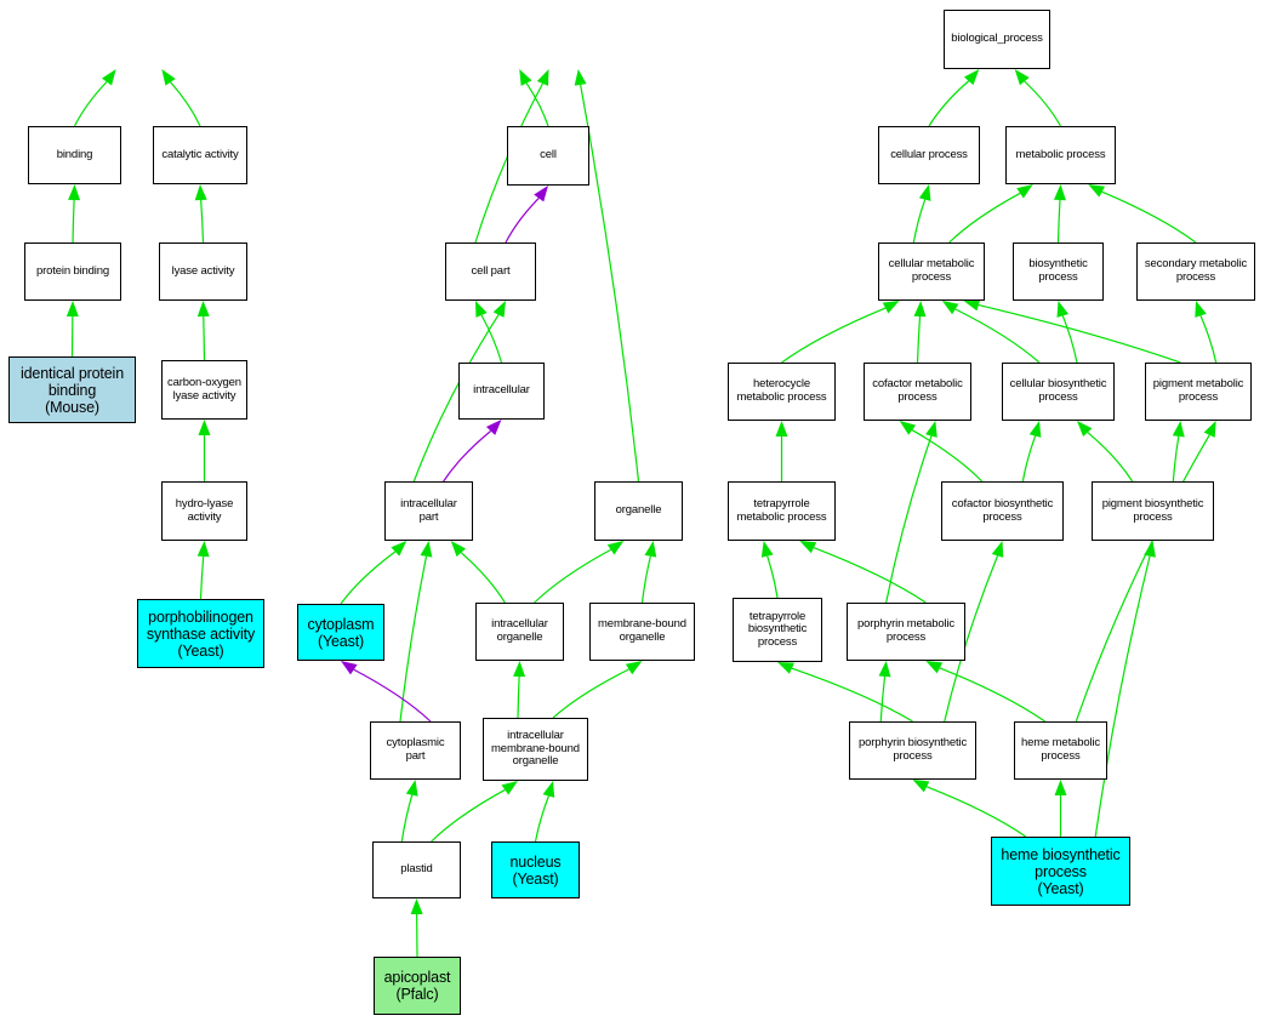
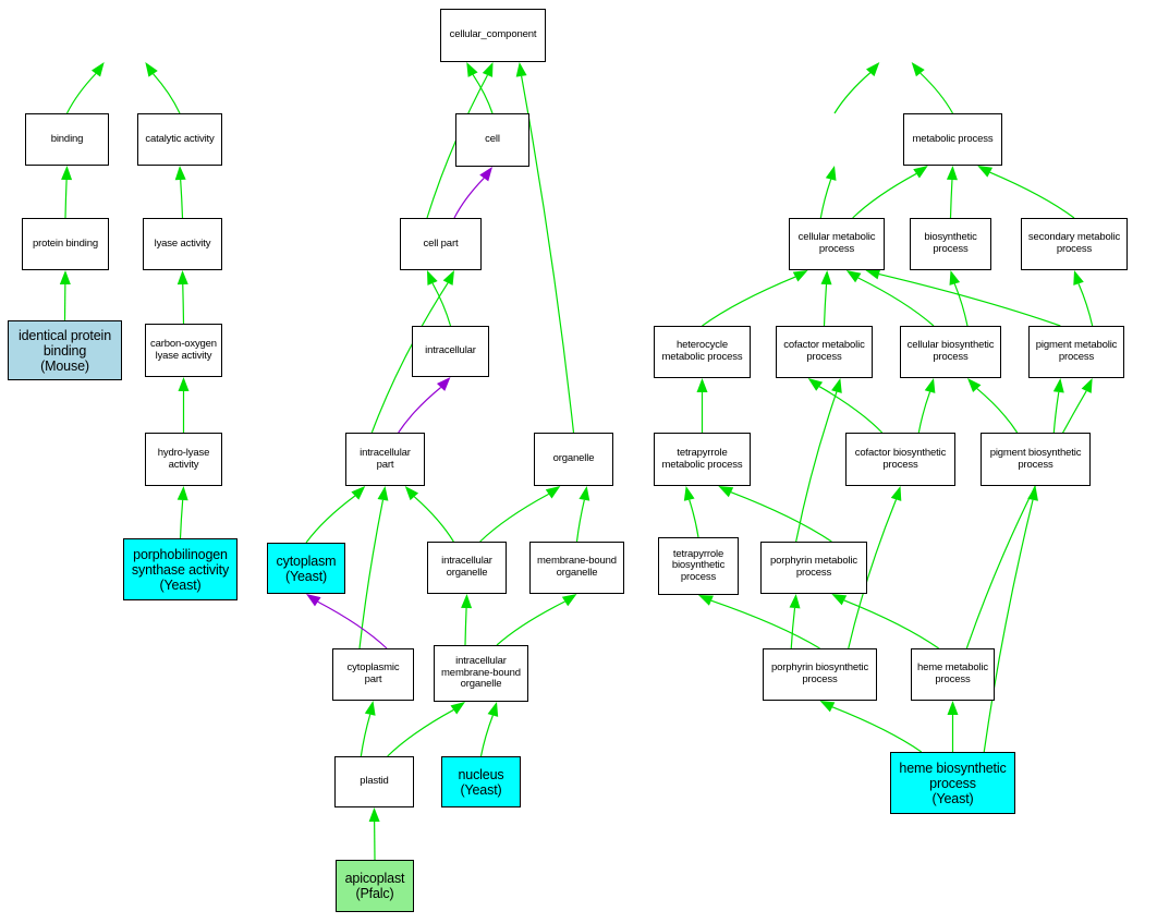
  binding
  catalytic activity
  protein binding
  lyase activity
  identical protein
  binding
  (Mouse)
  carbon-oxygen
  lyase activity
  hydro-lyase
  activity
  porphobilinogen
  synthase activity
  (Yeast)
+ cellular_component
  cell
  cell part
  intracellular
  intracellular
  part
  organelle
  cytoplasm
  (Yeast)
  intracellular
  organelle
  membrane-bound
  organelle
  cytoplasmic
  part
  intracellular
  membrane-bound
  organelle
  plastid
  nucleus
  (Yeast)
  apicoplast
  (Pfalc)
- biological_process
- cellular process
  metabolic process
  cellular metabolic
  process
  biosynthetic
  process
  secondary metabolic
  process
  heterocycle
  metabolic process
  cofactor metabolic
  process
  cellular biosynthetic
  process
  pigment metabolic
  process
  tetrapyrrole
  metabolic process
  cofactor biosynthetic
  process
  pigment biosynthetic
  process
  tetrapyrrole
  biosynthetic
  process
  porphyrin metabolic
  process
  porphyrin biosynthetic
  process
  heme metabolic
  process
  heme biosynthetic
  process
  (Yeast)
